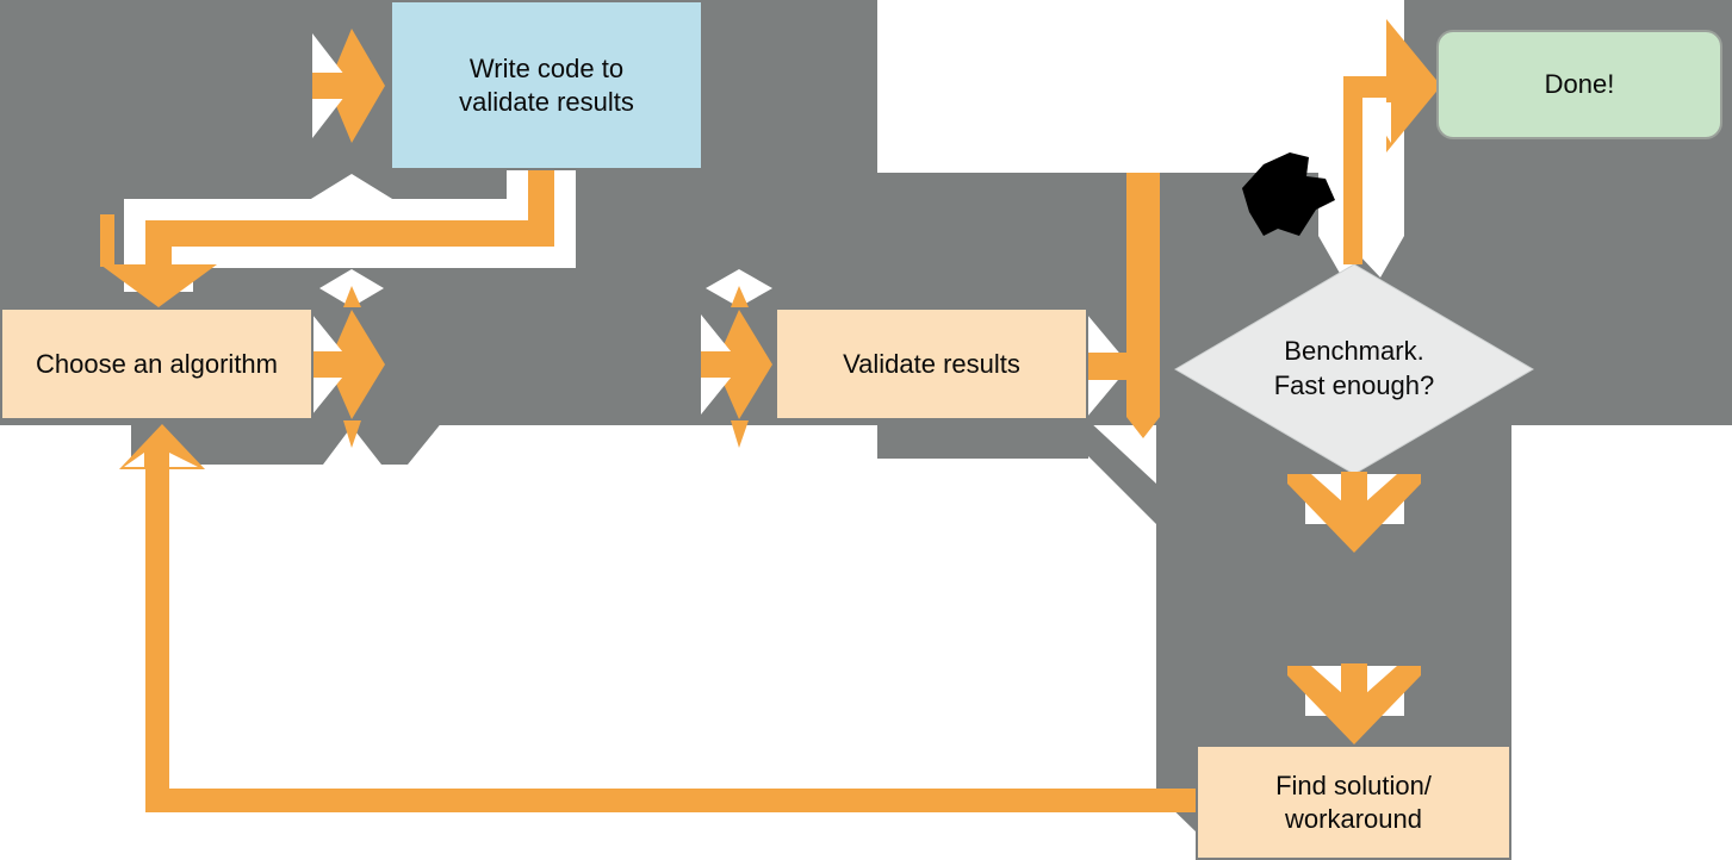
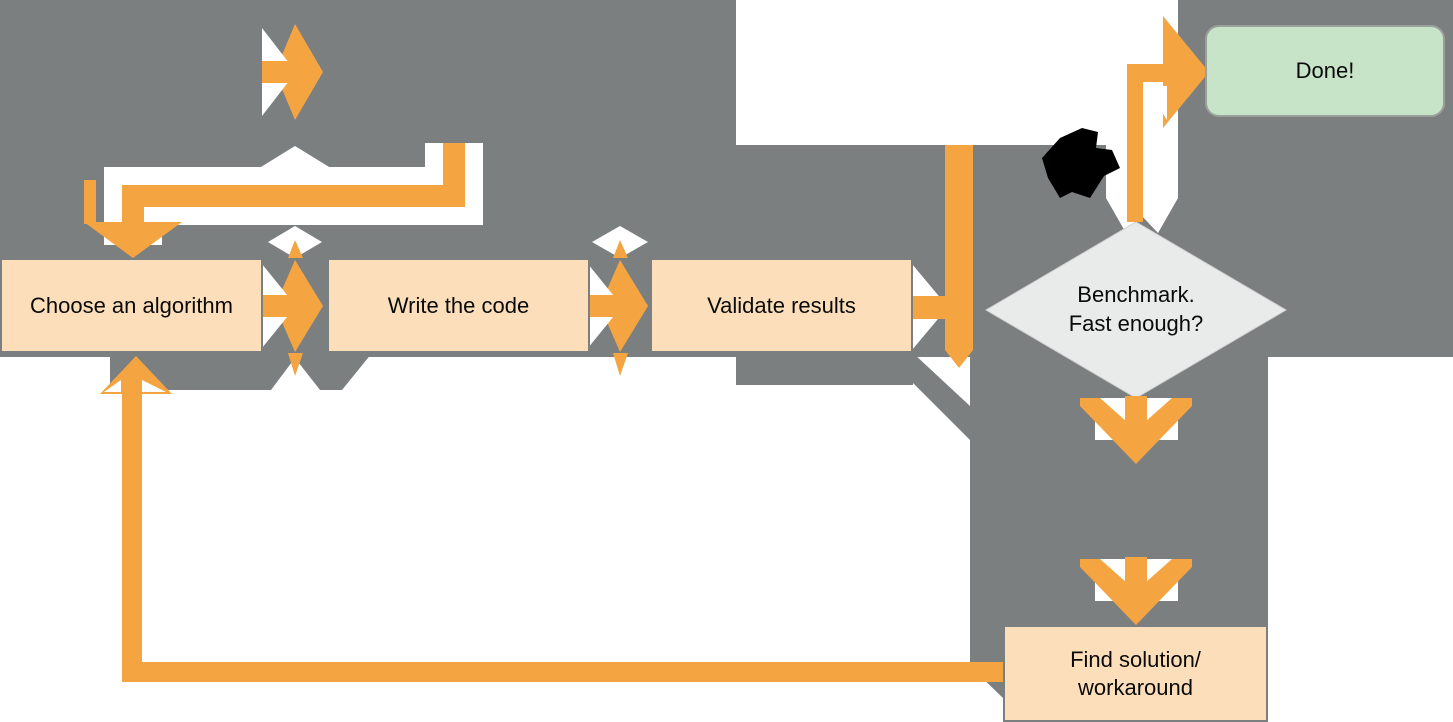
- Write code to
- validate results
  Choose an algorithm
+ Write the code
  Validate results
  Benchmark.
  Fast enough?
  Done!
  Find solution/
  workaround
